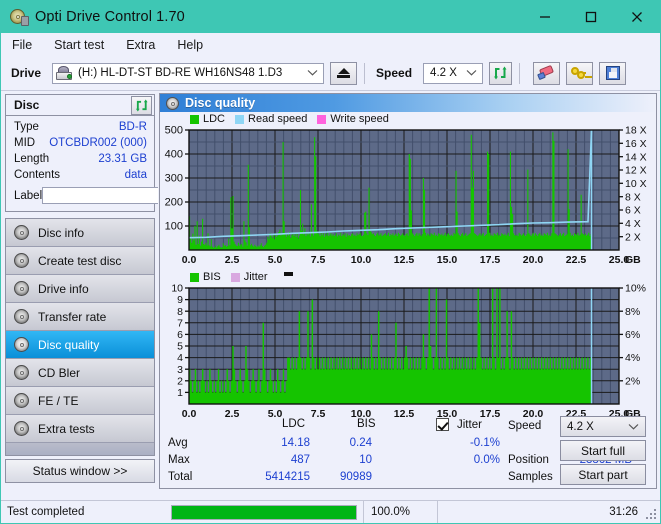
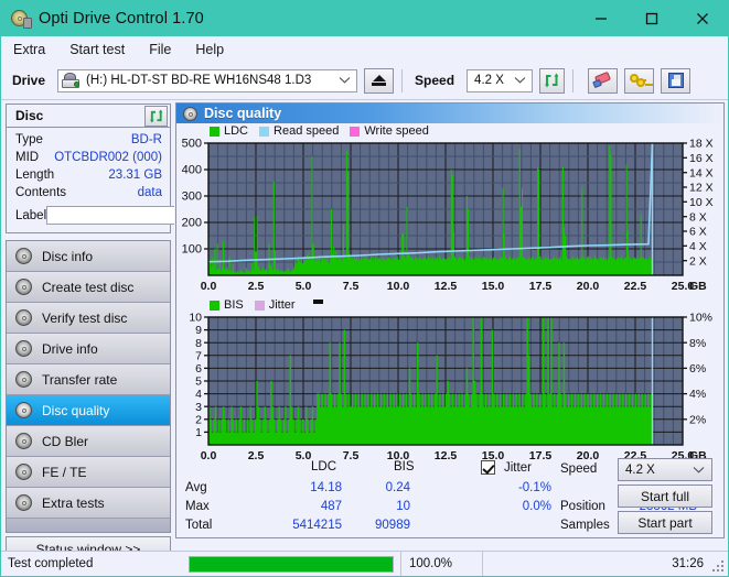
  Opti Drive Control 1.70
- File
+ Extra
  Start test
- Extra
+ File
  Help
  Drive
  (H:) HL-DT-ST BD-RE WH16NS48 1.D3
  Speed
  4.2 X
  Disc
  Type
  BD-R
  MID
  OTCBDR002 (000)
  Length
  23.31 GB
  Contents
  data
  Label
  Disc info
  Create test disc
+ Verify test disc
  Drive info
  Transfer rate
  Disc quality
  CD Bler
  FE / TE
  Extra tests
  Status window >>
  Disc quality
  LDC
  Read speed
  Write speed
  100
  200
  300
  400
  500
  2 X
  4 X
  6 X
  8 X
  10 X
  12 X
  14 X
  16 X
  18 X
  0.0
  2.5
  5.0
  7.5
  10.0
  12.5
  15.0
  17.5
  20.0
  22.5
  25.0
  GB
  BIS
  Jitter
  1
  2
  3
  4
  5
  6
  7
  8
  9
  10
  2%
  4%
  6%
  8%
  10%
  0.0
  2.5
  5.0
  7.5
  10.0
  12.5
  15.0
  17.5
  20.0
  22.5
  25.0
  GB
  LDC
  BIS
  Jitter
  Avg
  Max
  Total
  14.18
  487
  5414215
  0.24
  10
  90989
  -0.1%
  0.0%
  Speed
  Position
  Samples
  4.2 X
  Start full
  Start part
  Test completed
  100.0%
  31:26
